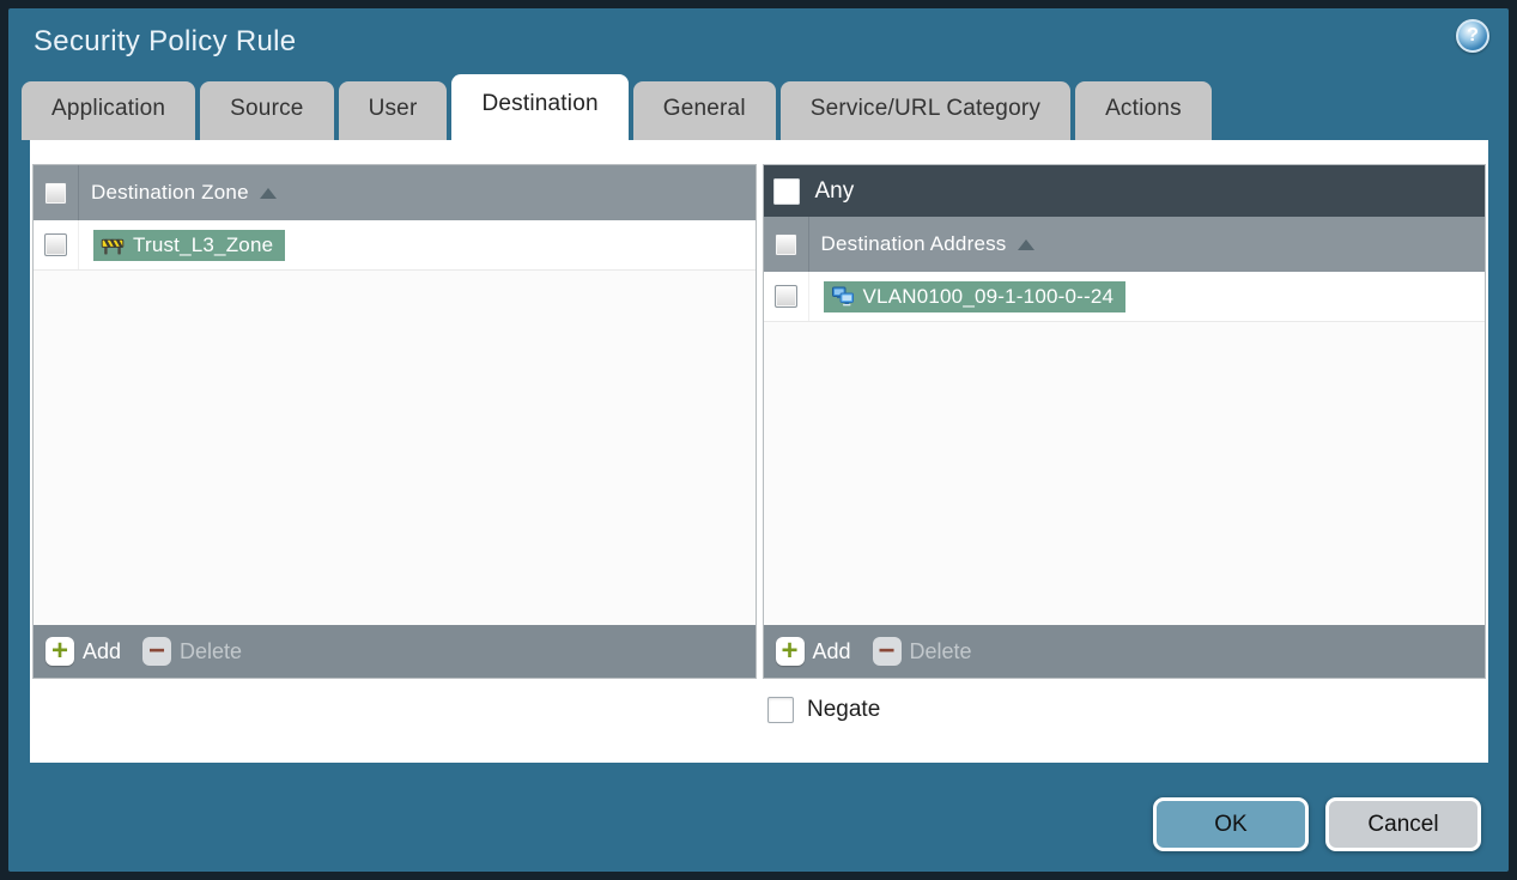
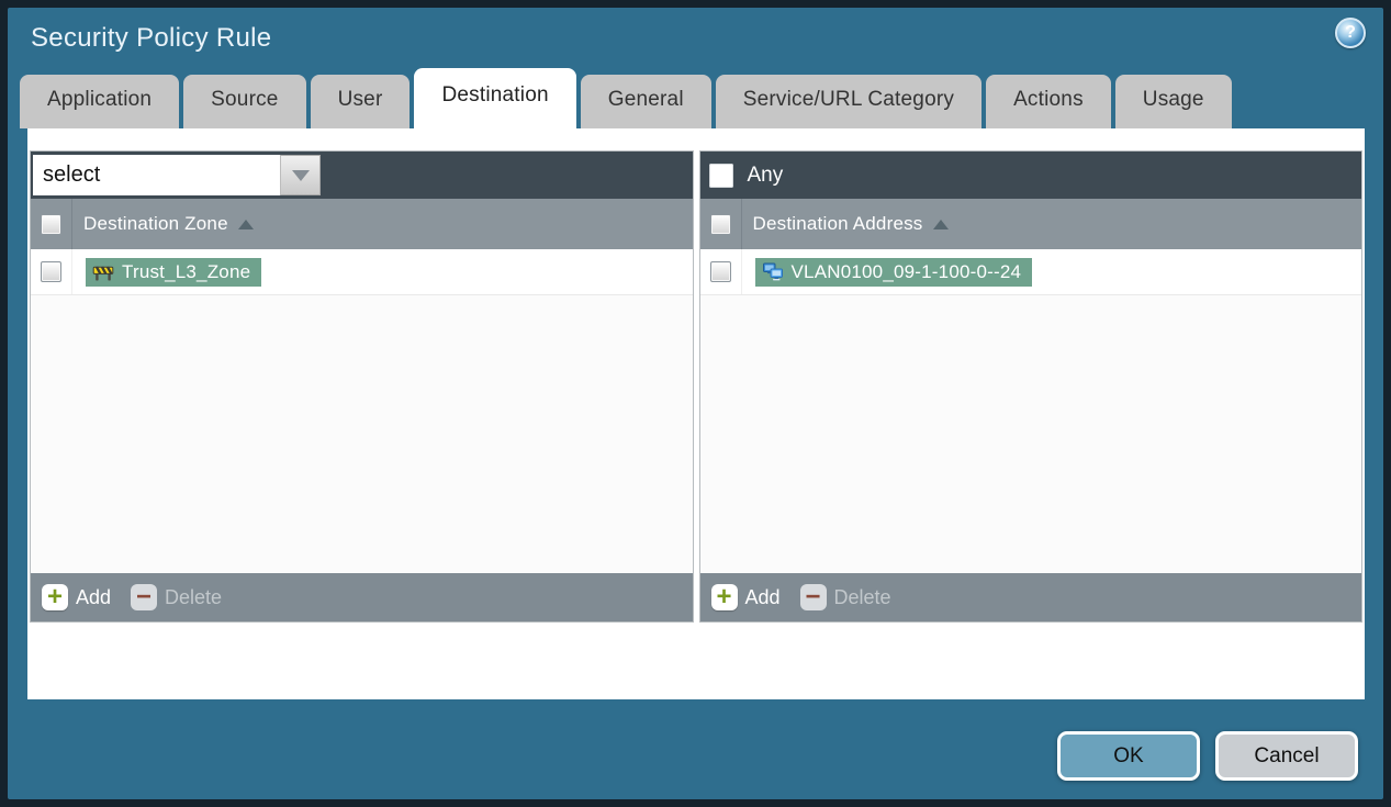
  Security Policy Rule
  ?
  Application
  Source
  User
  Destination
  General
  Service/URL Category
  Actions
+ Usage
+ select
  Destination Zone
  Trust_L3_Zone
  +
  Add
  −
  Delete
  Any
  Destination Address
  VLAN0100_09-1-100-0--24
  +
  Add
  −
  Delete
- Negate
  OK
  Cancel
